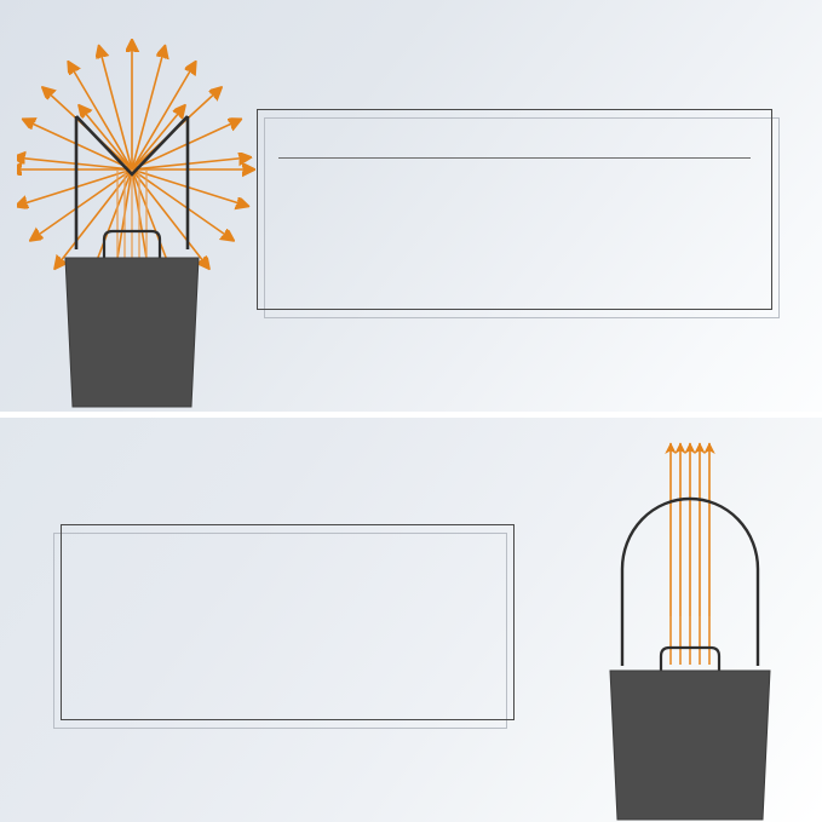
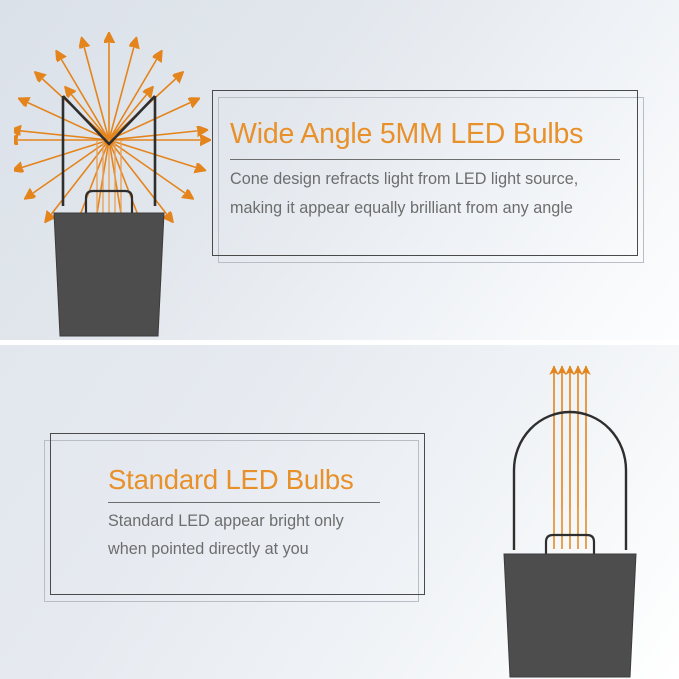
+ Wide Angle 5MM LED Bulbs
+ Cone design refracts light from LED light source,
+ making it appear equally brilliant from any angle
+ Standard LED Bulbs
+ Standard LED appear bright only
+ when pointed directly at you
